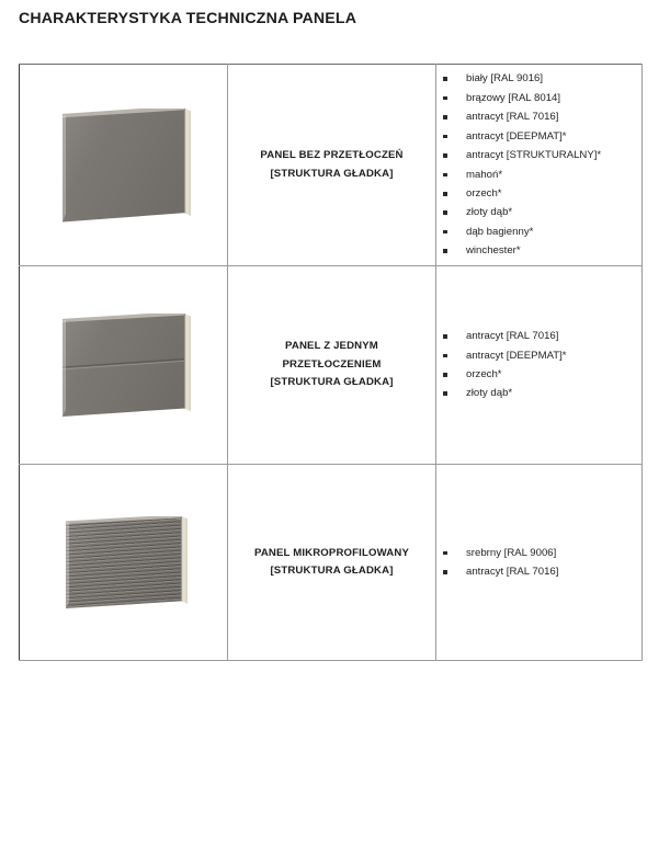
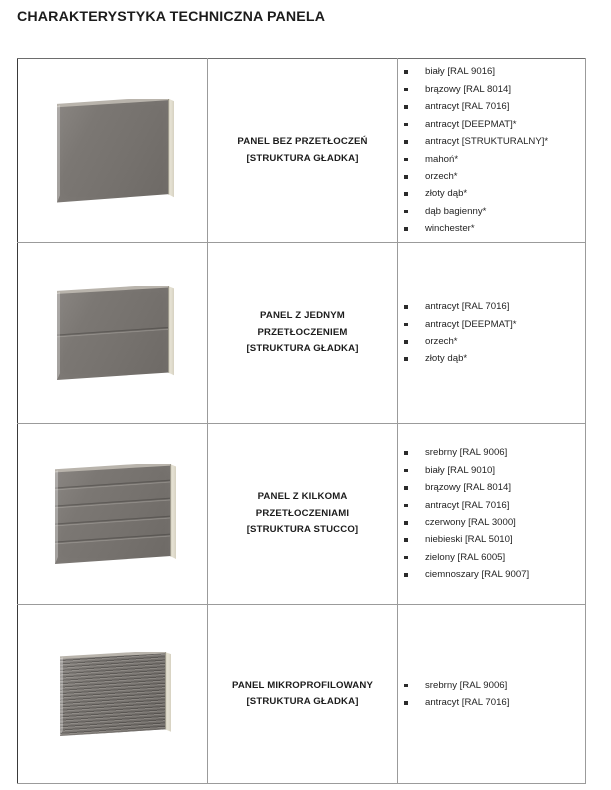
  CHARAKTERYSTYKA TECHNICZNA PANELA
  	PANEL BEZ PRZETŁOCZEŃ [STRUKTURA GŁADKA]	biały [RAL 9016] brązowy [RAL 8014] antracyt [RAL 7016] antracyt [DEEPMAT]* antracyt [STRUKTURALNY]* mahoń* orzech* złoty dąb* dąb bagienny* winchester*
  	PANEL Z JEDNYM PRZETŁOCZENIEM [STRUKTURA GŁADKA]	antracyt [RAL 7016] antracyt [DEEPMAT]* orzech* złoty dąb*
+ 	PANEL Z KILKOMA PRZETŁOCZENIAMI [STRUKTURA STUCCO]	srebrny [RAL 9006] biały [RAL 9010] brązowy [RAL 8014] antracyt [RAL 7016] czerwony [RAL 3000] niebieski [RAL 5010] zielony [RAL 6005] ciemnoszary [RAL 9007]
  	PANEL MIKROPROFILOWANY [STRUKTURA GŁADKA]	srebrny [RAL 9006] antracyt [RAL 7016]
